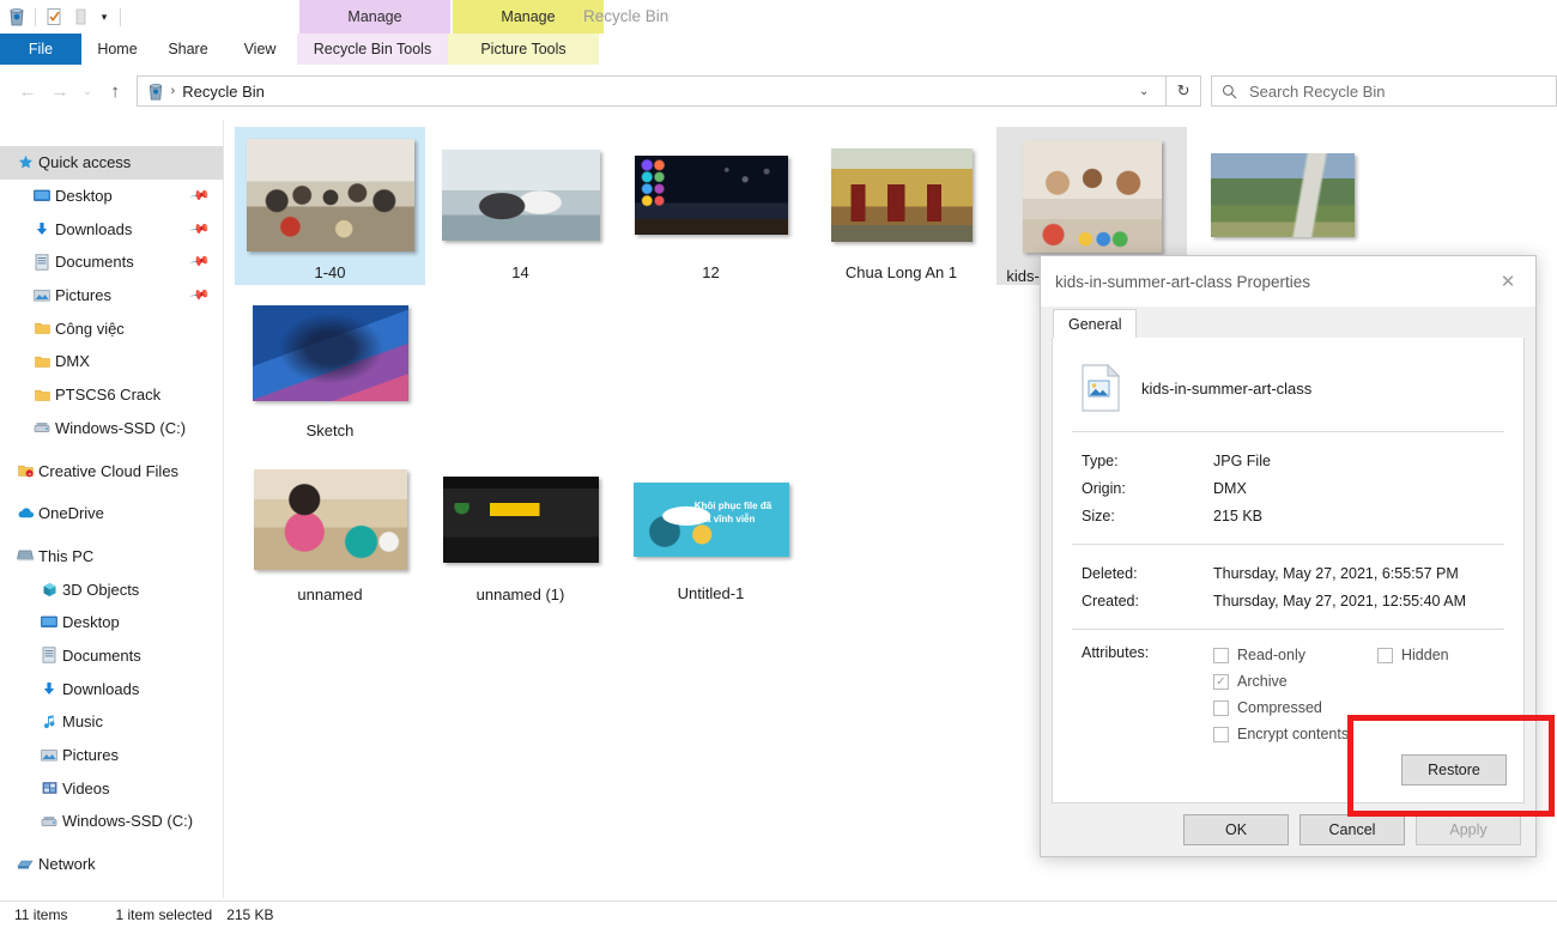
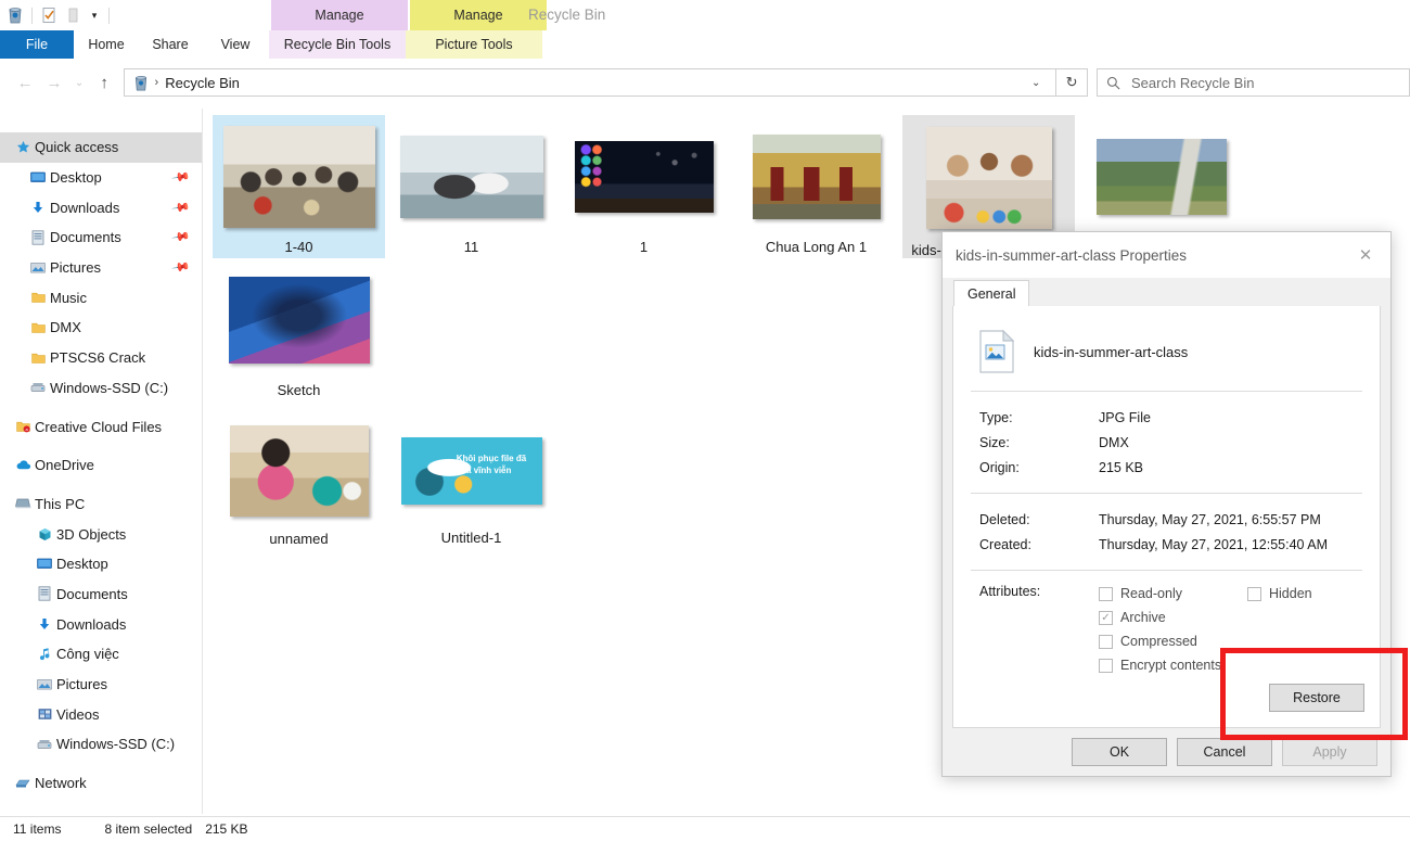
  ▾
  Manage
  Manage
  Recycle Bin
  File
  Home
  Share
  View
  Recycle Bin Tools
  Picture Tools
  ←
  →
  ⌄
  ↑
  ›
  Recycle Bin
  ⌄
  ↻
  Search Recycle Bin
  Quick access
  Desktop
  Downloads
  Documents
  Pictures
- Công việc
+ Music
  DMX
  PTSCS6 Crack
  Windows-SSD (C:)
  Creative Cloud Files
  OneDrive
  This PC
  3D Objects
  Desktop
  Documents
  Downloads
- Music
+ Công việc
  Pictures
  Videos
  Windows-SSD (C:)
  Network
  1-40
- 14
+ 11
- 12
+ 1
  Chua Long An 1
  Sketch
  unnamed
- unnamed (1)
  Untitled-1
  kids-in-summer-art-class Properties
  ✕
  General
  kids-in-summer-art-class
  Type:
  JPG File
- Origin:
+ Size:
  DMX
- Size:
+ Origin:
  215 KB
  Deleted:
  Thursday, May 27, 2021, 6:55:57 PM
  Created:
  Thursday, May 27, 2021, 12:55:40 AM
  Attributes:
  Read-only
  Hidden
  ✓
  Archive
  Compressed
  Encrypt contents
  Restore
  OK
  Cancel
  Apply
  11 items
- 1 item selected
+ 8 item selected
  215 KB
